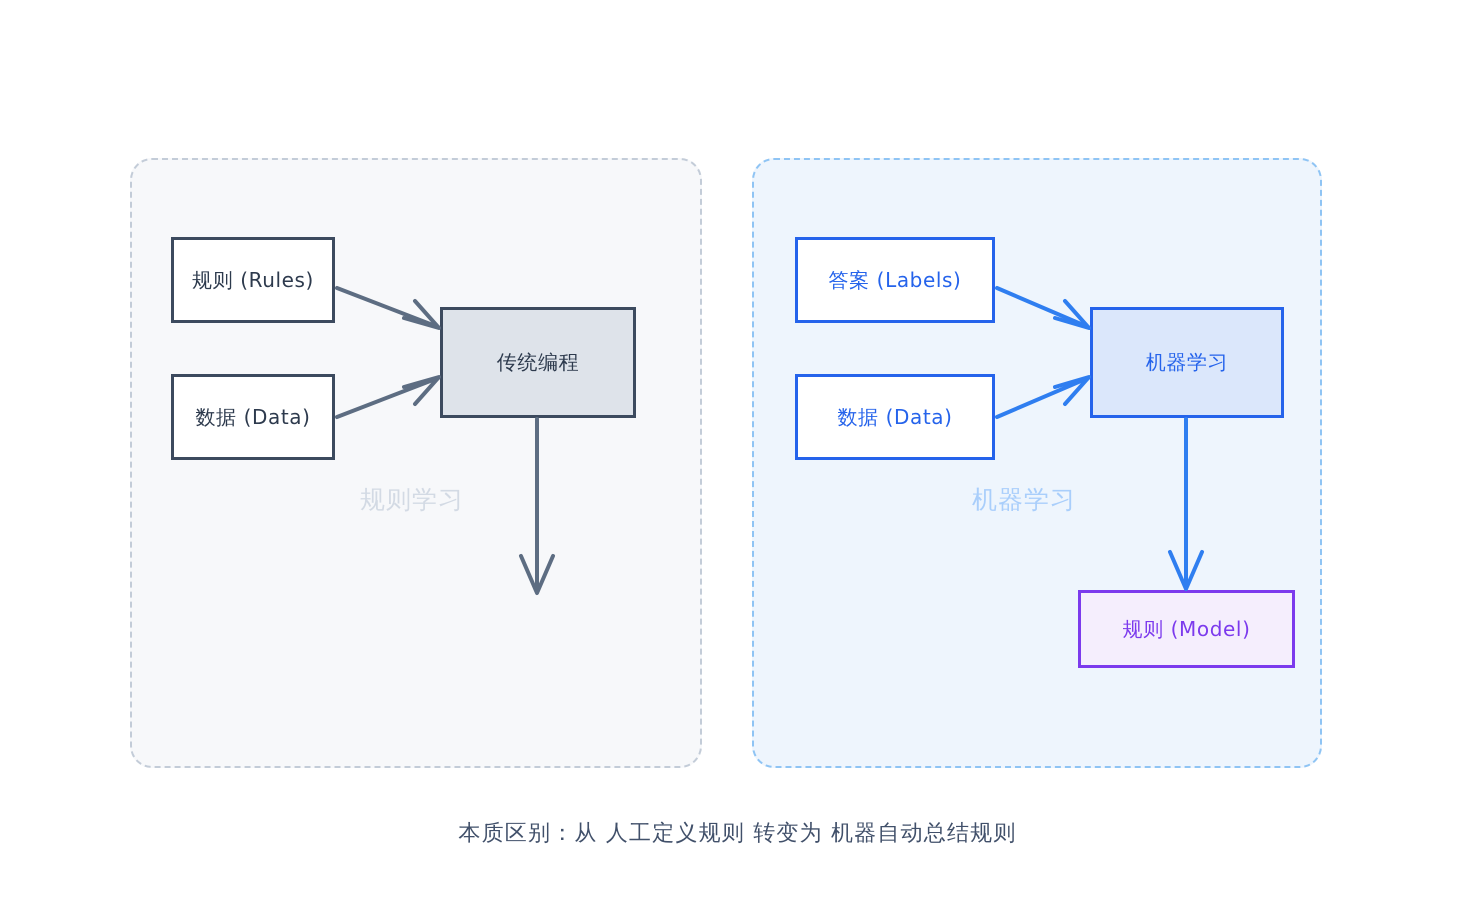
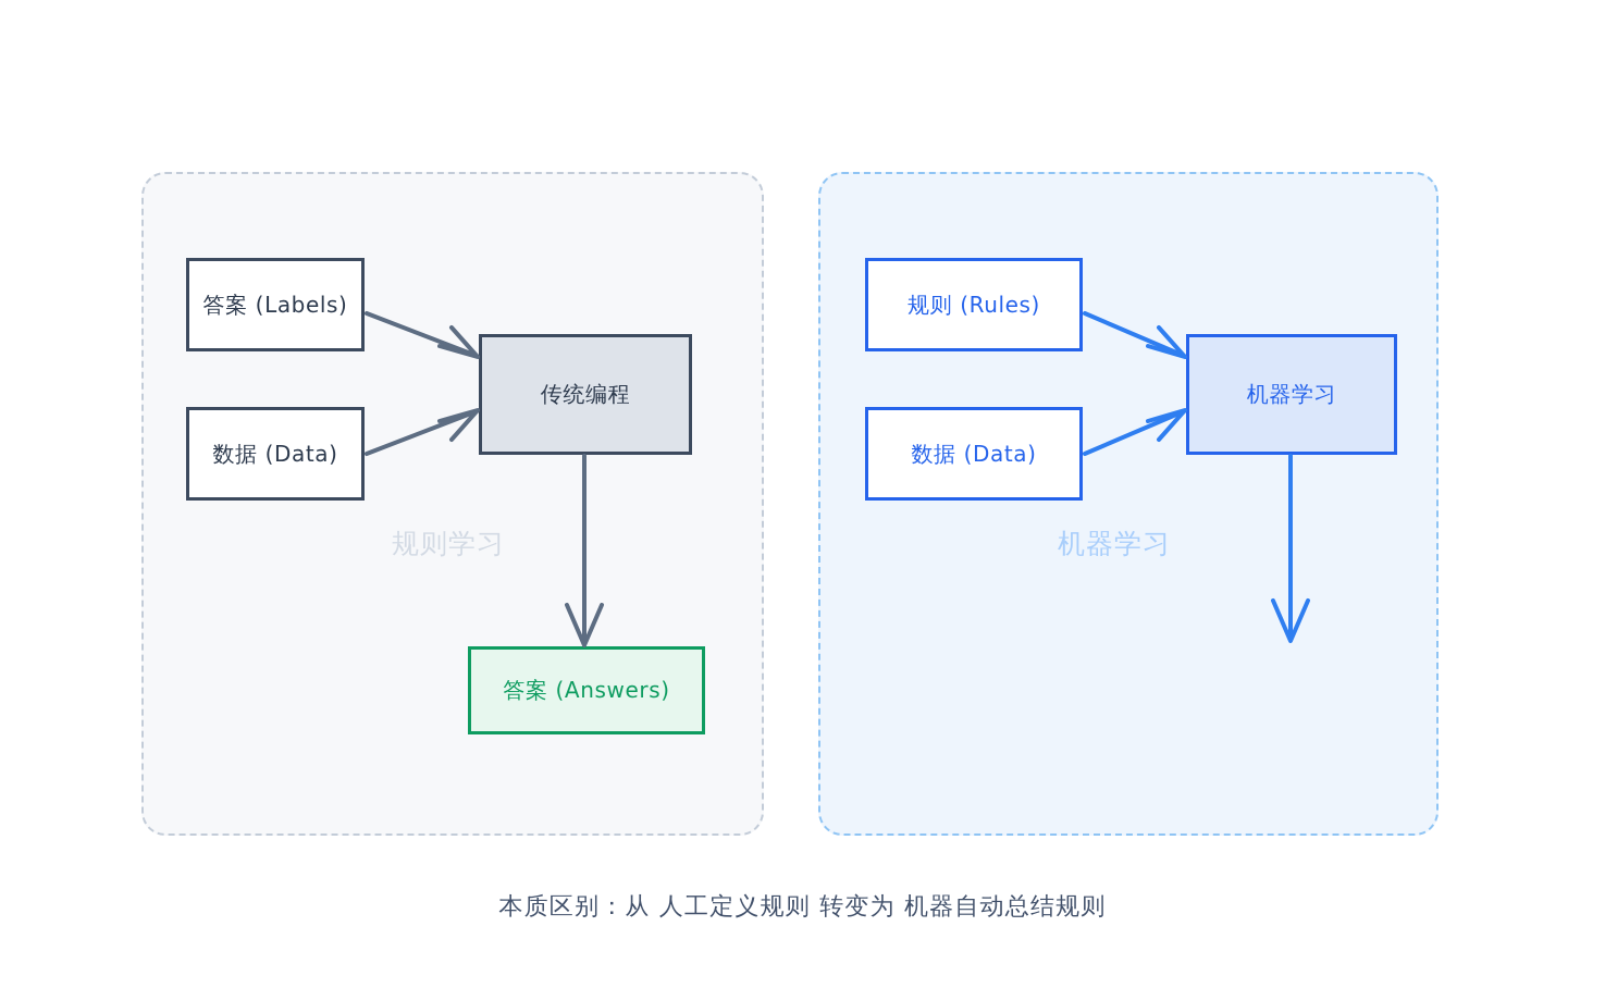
  规则学习
- 规则 (Rules)
+ 答案 (Labels)
  数据 (Data)
  传统编程
+ 答案 (Answers)
  机器学习
- 答案 (Labels)
+ 规则 (Rules)
  数据 (Data)
  机器学习
- 规则 (Model)
  本质区别：从 人工定义规则 转变为 机器自动总结规则
